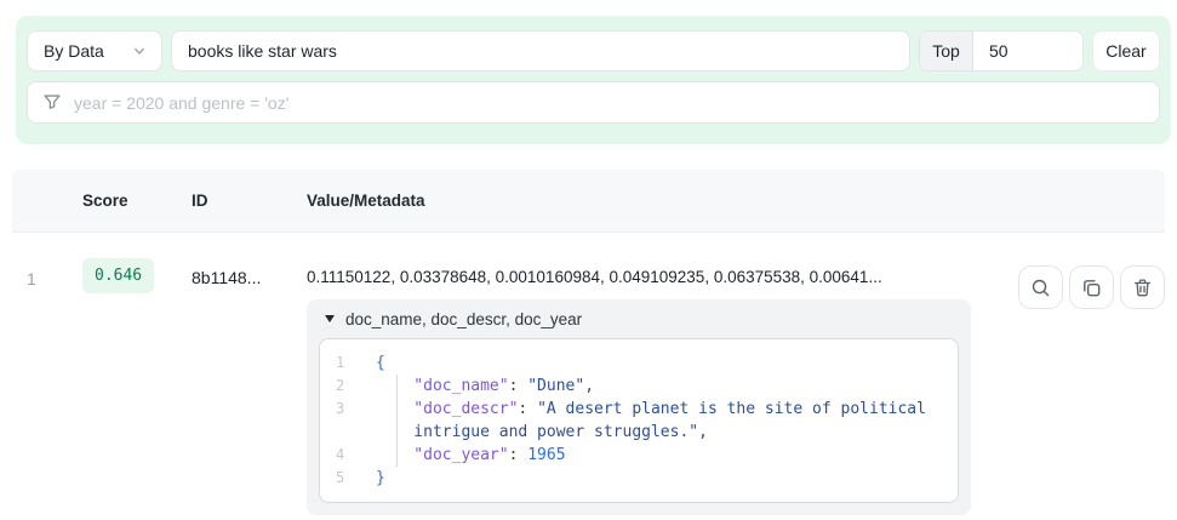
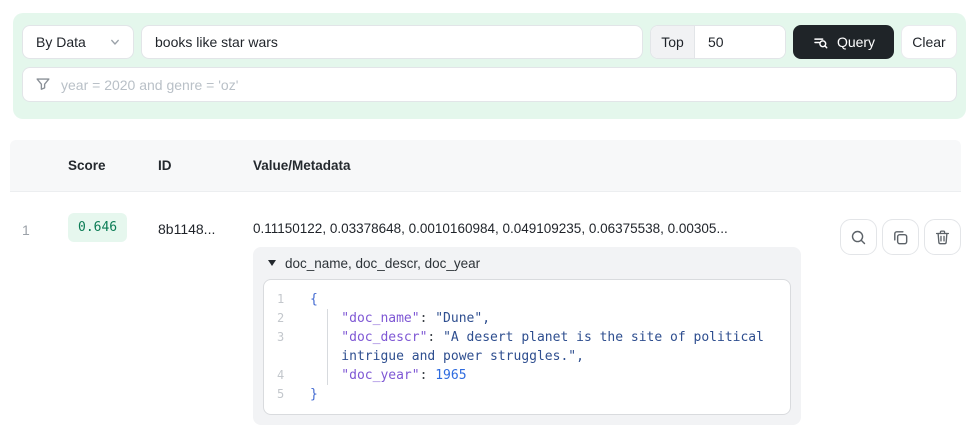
  By Data
  books like star wars
  Top
  50
+ Query
  Clear
  year = 2020 and genre = 'oz'
  Score
  ID
  Value/Metadata
  1
  0.646
  8b1148...
- 0.11150122, 0.03378648, 0.0010160984, 0.049109235, 0.06375538, 0.00641...
+ 0.11150122, 0.03378648, 0.0010160984, 0.049109235, 0.06375538, 0.00305...
  doc_name, doc_descr, doc_year
  1
  {
  2
  "doc_name": "Dune",
  3
  "doc_descr": "A desert planet is the site of political
  intrigue and power struggles.",
  4
  "doc_year": 1965
  5
  }
